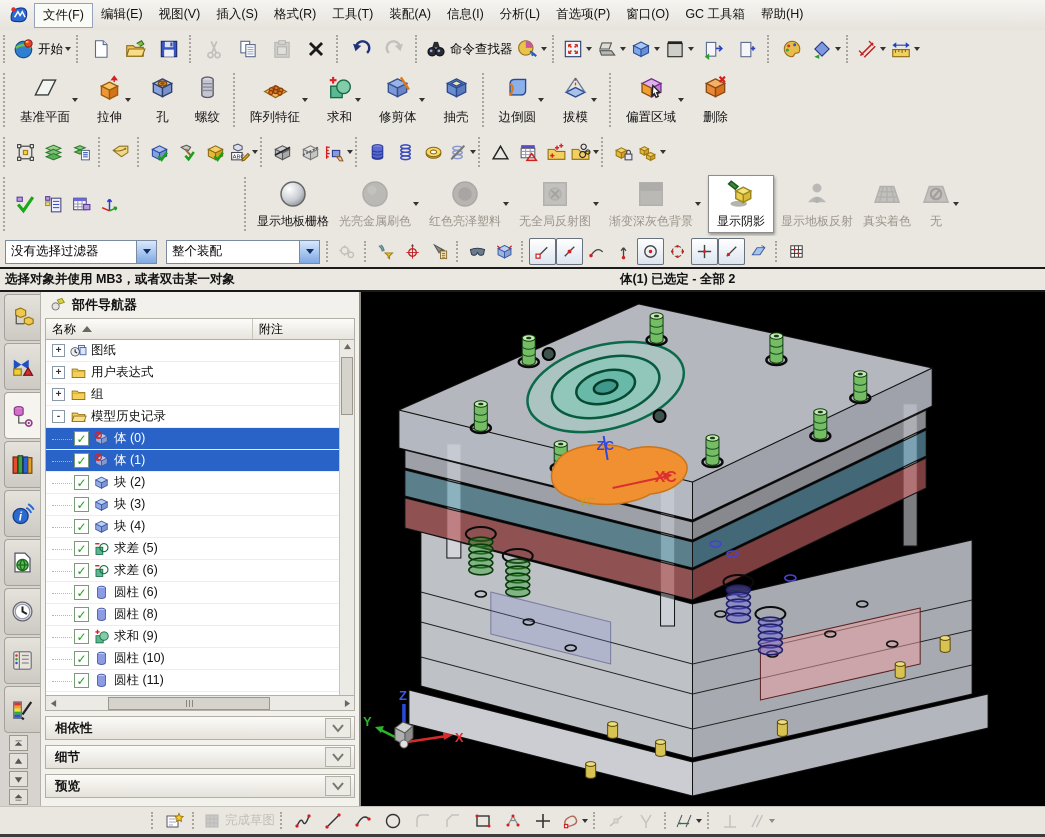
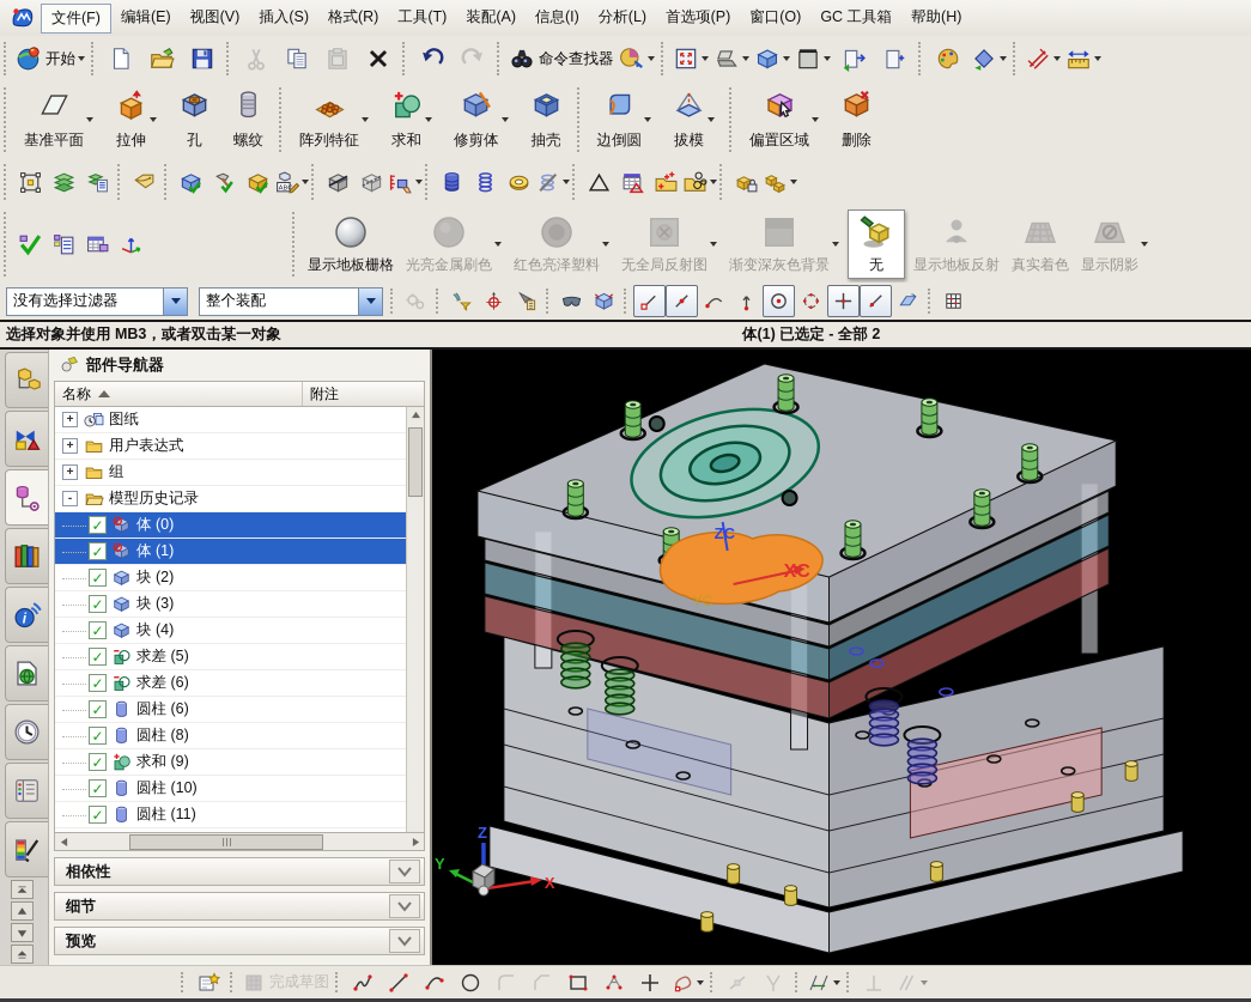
  文件(F)
  编辑(E)
  视图(V)
  插入(S)
  格式(R)
  工具(T)
  装配(A)
  信息(I)
  分析(L)
  首选项(P)
  窗口(O)
  GC 工具箱
  帮助(H)
  开始
  命令查找器
  基准平面
  拉伸
  孔
  螺纹
  阵列特征
  求和
  修剪体
  抽壳
  边倒圆
  拔模
  偏置区域
  删除
  显示地板栅格
  光亮金属刷色
  红色亮泽塑料
  无全局反射图
  渐变深灰色背景
- 显示阴影
+ 无
  显示地板反射
  真实着色
- 无
+ 显示阴影
  没有选择过滤器
  整个装配
  选择对象并使用 MB3，或者双击某一对象
  体(1) 已选定 - 全部 2
  i
  部件导航器
  名称
  附注
  +
  图纸
  +
  用户表达式
  +
  组
  -
  模型历史记录
  ✓
  体 (0)
  ✓
  体 (1)
  ✓
  块 (2)
  ✓
  块 (3)
  ✓
  块 (4)
  ✓
  求差 (5)
  ✓
  求差 (6)
  ✓
  圆柱 (6)
  ✓
  圆柱 (8)
  ✓
  求和 (9)
  ✓
  圆柱 (10)
  ✓
  圆柱 (11)
  相依性
  细节
  预览
  XC
  ZC
  YC
  Z
  X
  Y
  完成草图
